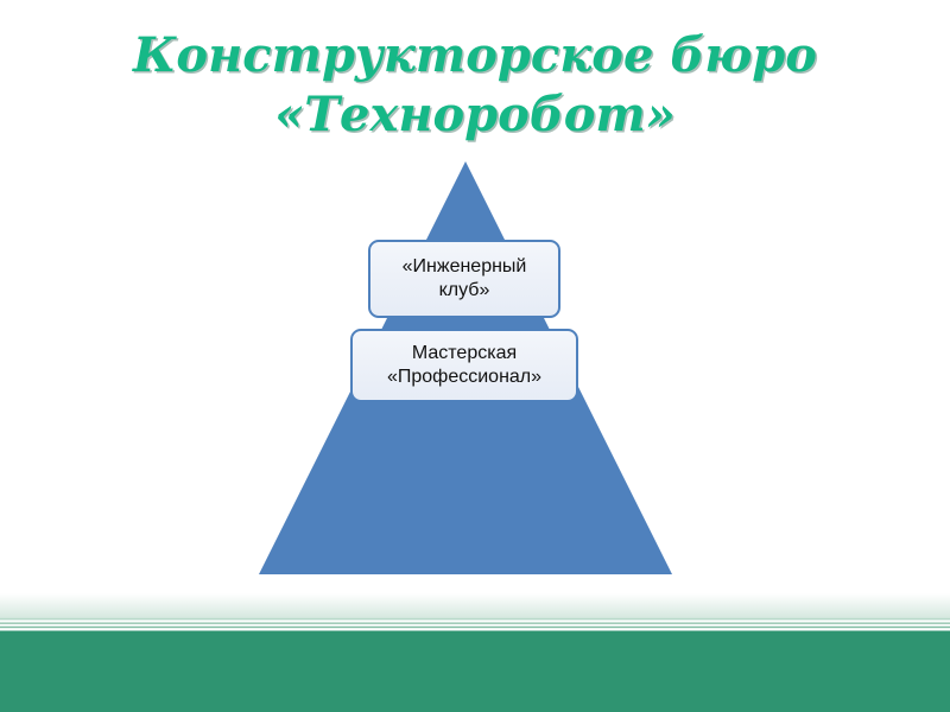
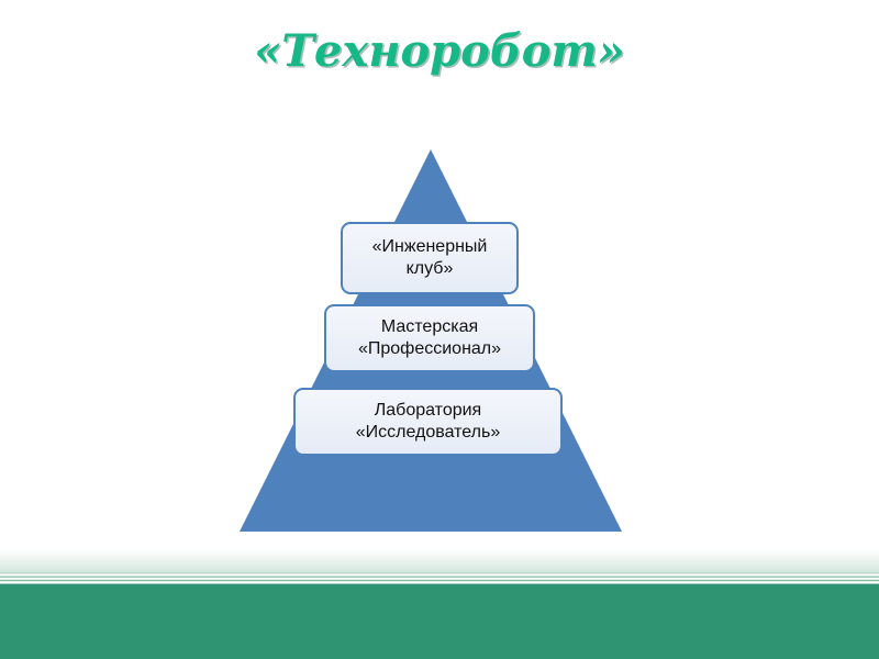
- Конструкторское бюро
  «Техноробот»
  «Инженерный клуб»
  Мастерская «Профессионал»
+ Лаборатория «Исследователь»
